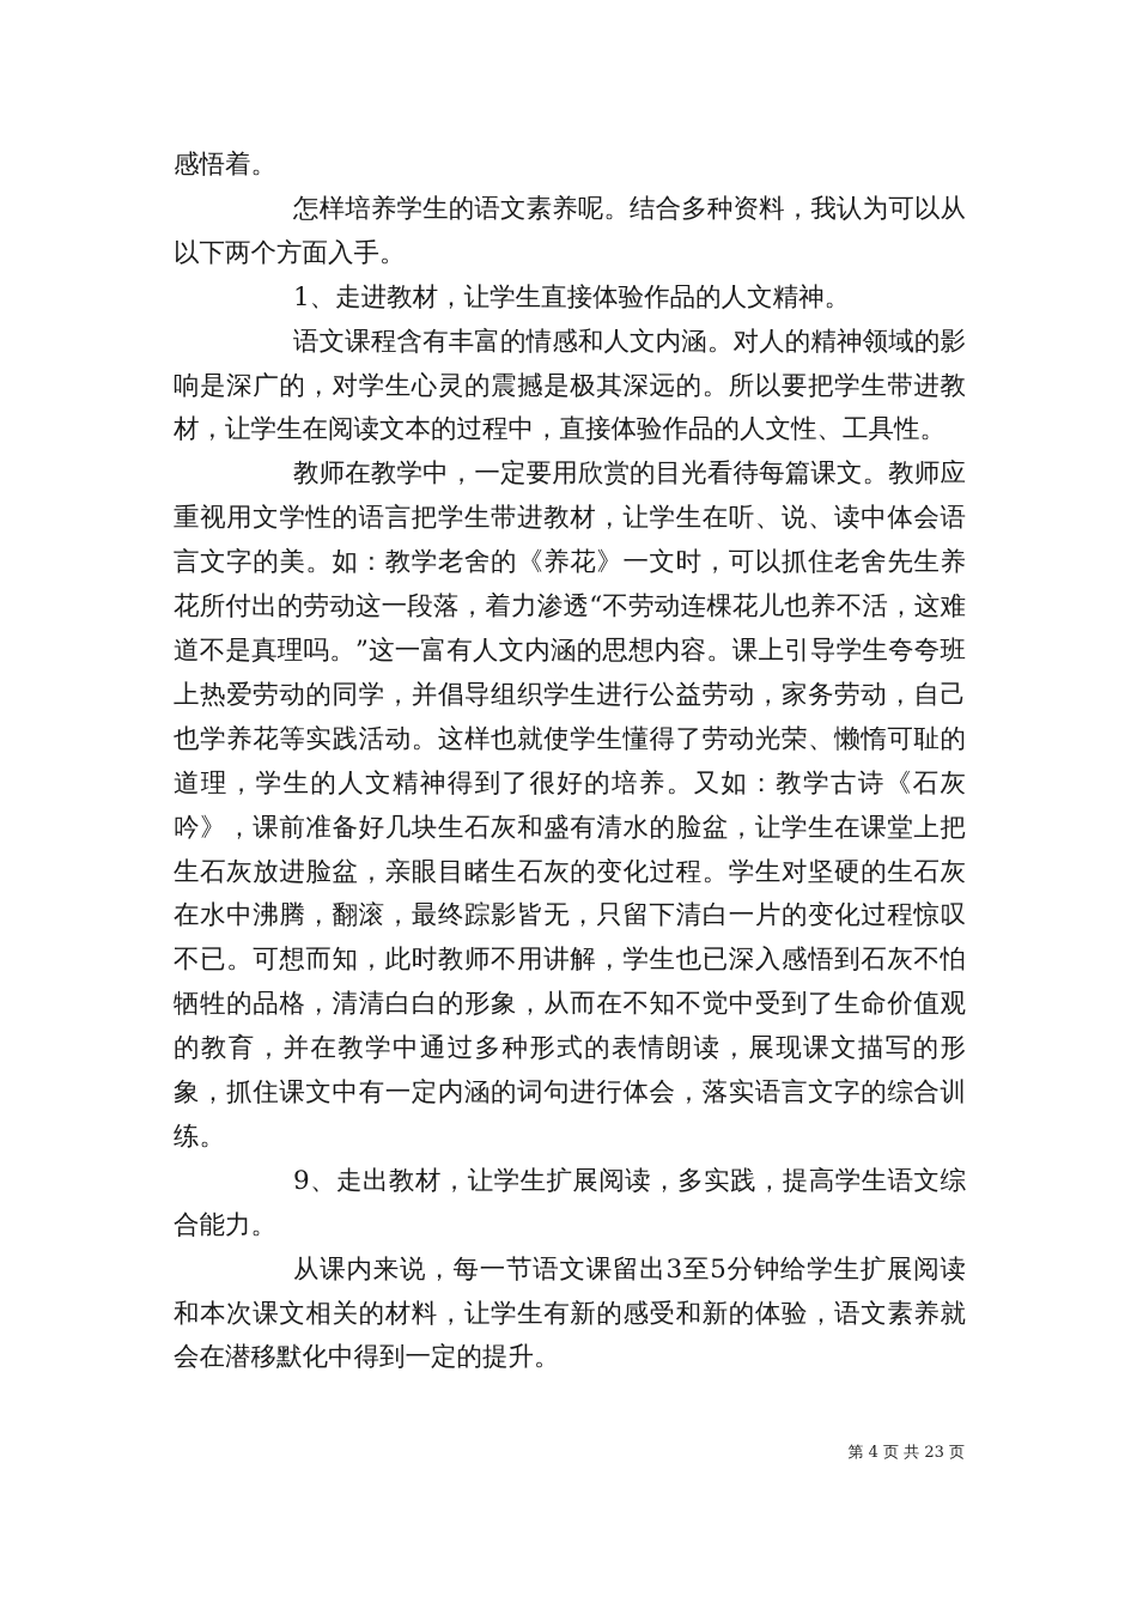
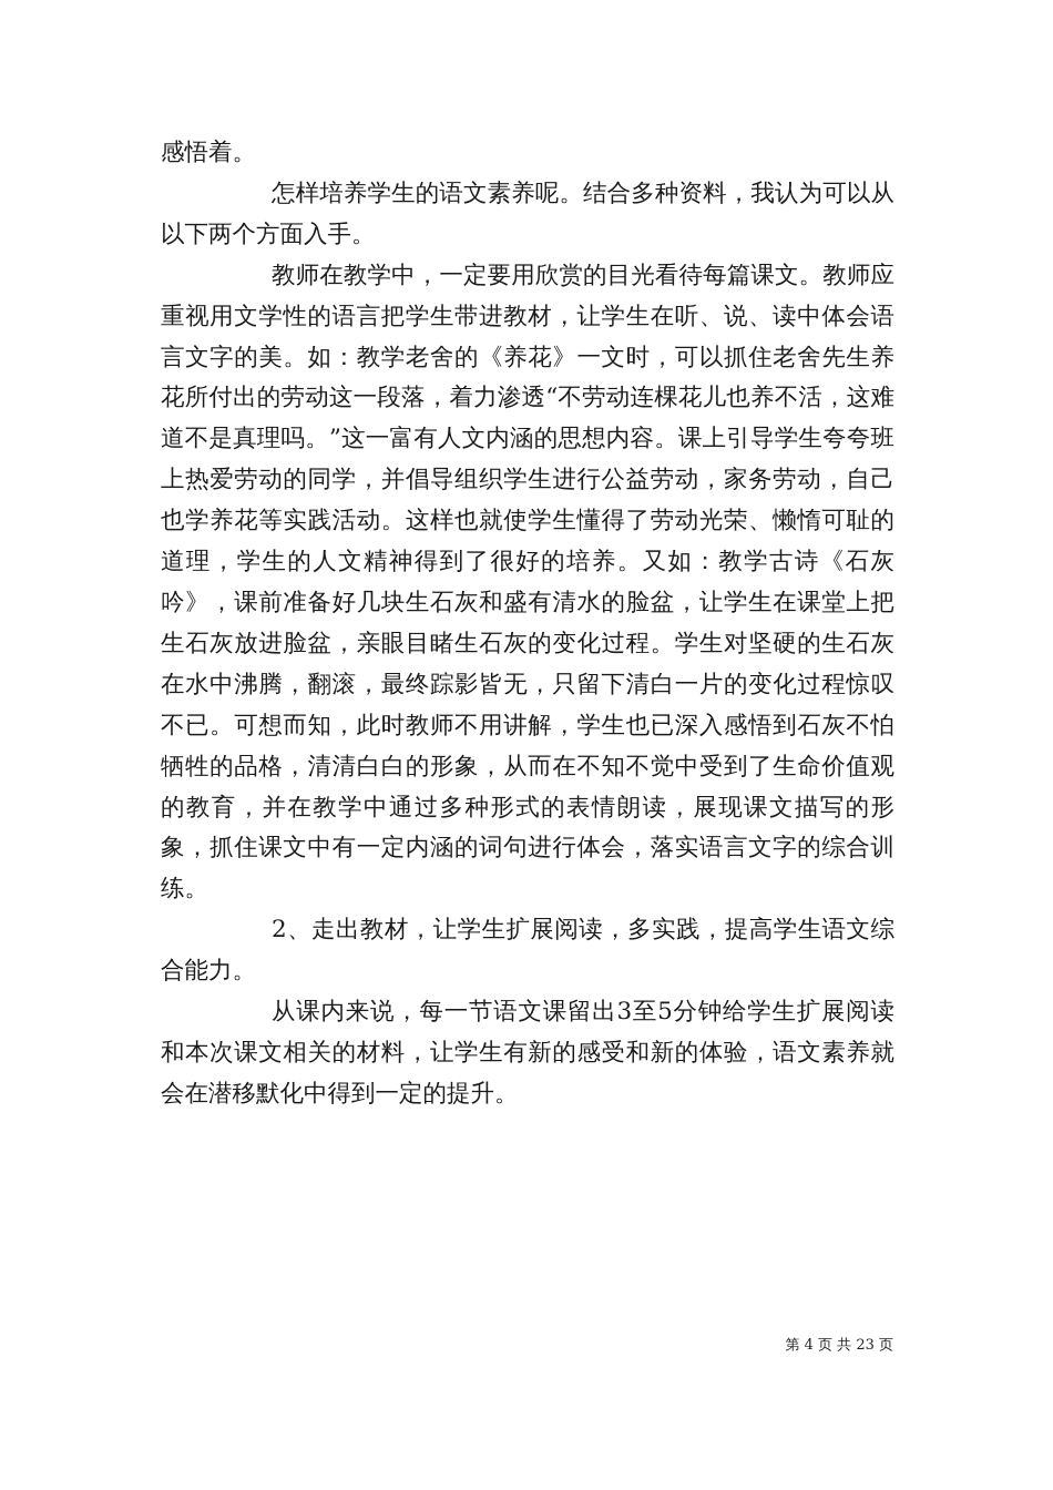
  感悟着。
  怎样培养学生的语文素养呢。结合多种资料，我认为可以从以下两个方面入手。
- 1、走进教材，让学生直接体验作品的人文精神。
- 语文课程含有丰富的情感和人文内涵。对人的精神领域的影响是深广的，对学生心灵的震撼是极其深远的。所以要把学生带进教材，让学生在阅读文本的过程中，直接体验作品的人文性、工具性。
  教师在教学中，一定要用欣赏的目光看待每篇课文。教师应重视用文学性的语言把学生带进教材，让学生在听、说、读中体会语言文字的美。如：教学老舍的《养花》一文时，可以抓住老舍先生养花所付出的劳动这一段落，着力渗透“不劳动连棵花儿也养不活，这难道不是真理吗。”这一富有人文内涵的思想内容。课上引导学生夸夸班上热爱劳动的同学，并倡导组织学生进行公益劳动，家务劳动，自己也学养花等实践活动。这样也就使学生懂得了劳动光荣、懒惰可耻的道理，学生的人文精神得到了很好的培养。又如：教学古诗《石灰吟》，课前准备好几块生石灰和盛有清水的脸盆，让学生在课堂上把生石灰放进脸盆，亲眼目睹生石灰的变化过程。学生对坚硬的生石灰在水中沸腾，翻滚，最终踪影皆无，只留下清白一片的变化过程惊叹不已。可想而知，此时教师不用讲解，学生也已深入感悟到石灰不怕牺牲的品格，清清白白的形象，从而在不知不觉中受到了生命价值观的教育，并在教学中通过多种形式的表情朗读，展现课文描写的形象，抓住课文中有一定内涵的词句进行体会，落实语言文字的综合训练。
- 9、走出教材，让学生扩展阅读，多实践，提高学生语文综合能力。
+ 2、走出教材，让学生扩展阅读，多实践，提高学生语文综合能力。
  从课内来说，每一节语文课留出3至5分钟给学生扩展阅读和本次课文相关的材料，让学生有新的感受和新的体验，语文素养就会在潜移默化中得到一定的提升。
  第 4 页 共 23 页
